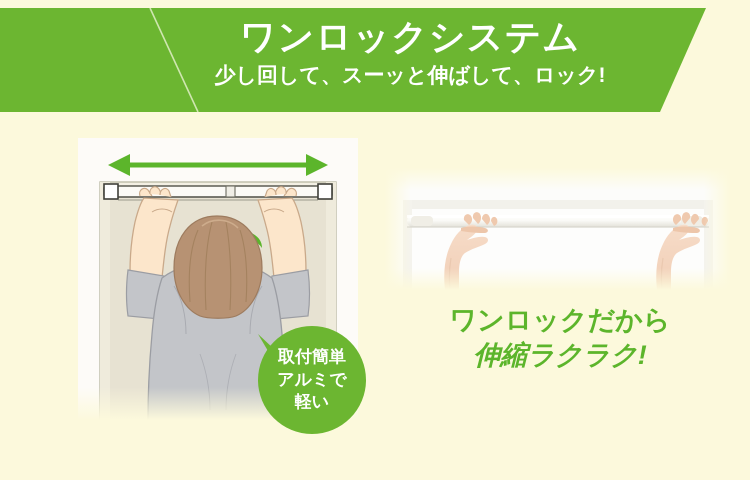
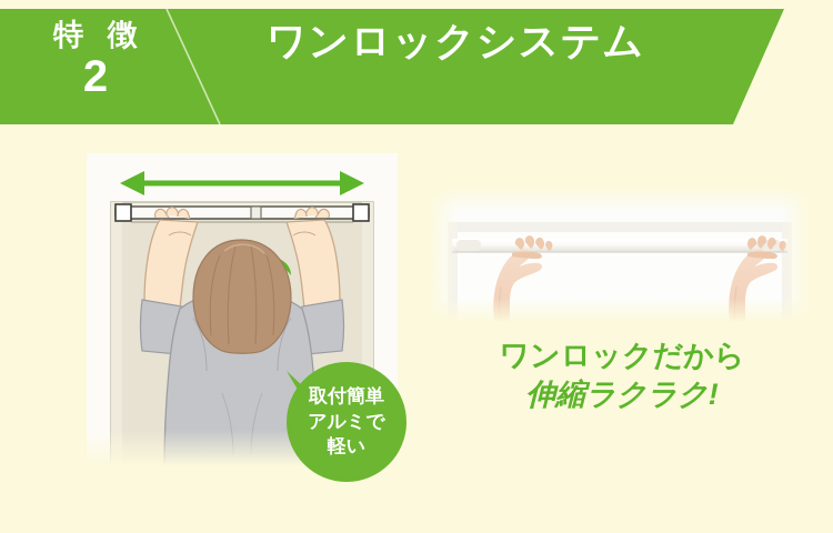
+ 特 徴
+ 2
  ワンロックシステム
- 少し回して、スーッと伸ばして、ロック!
  取付簡単
  アルミで
  軽い
  ワンロックだから
  伸縮ラクラク!
